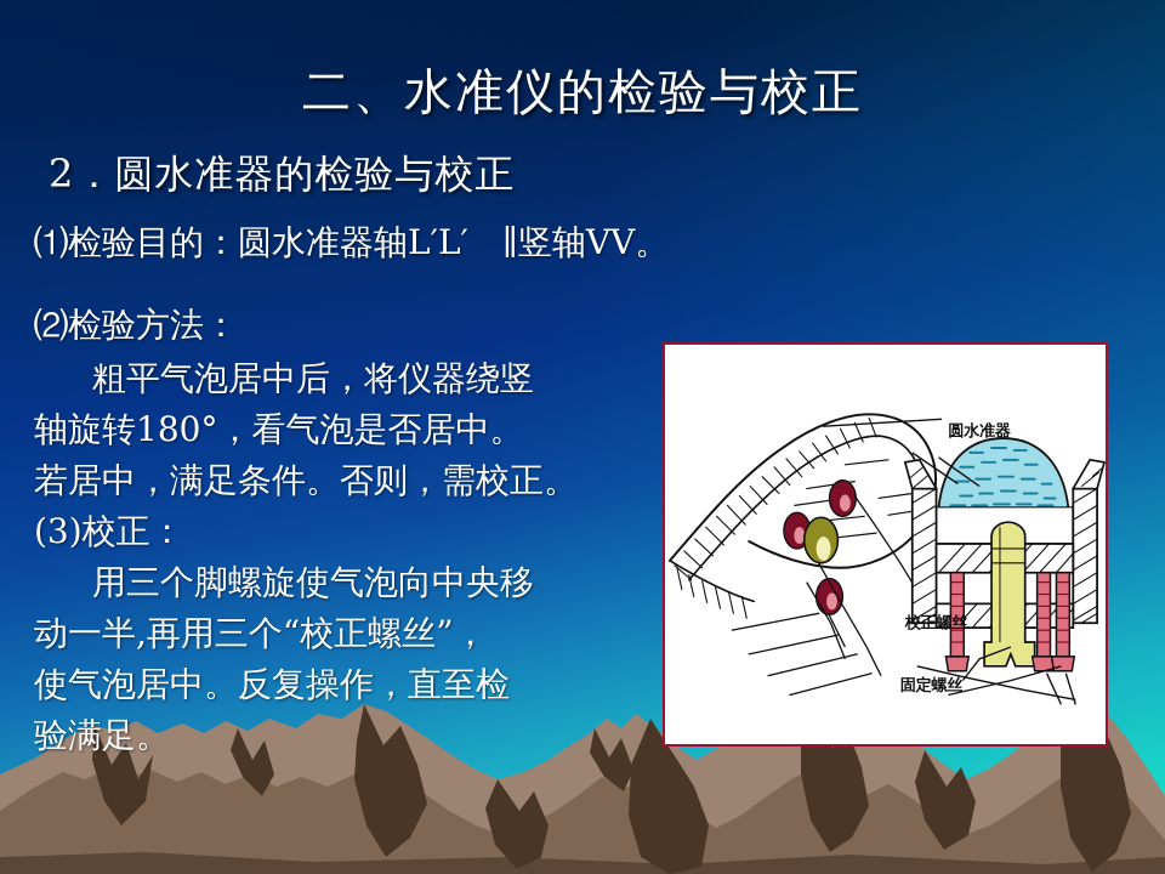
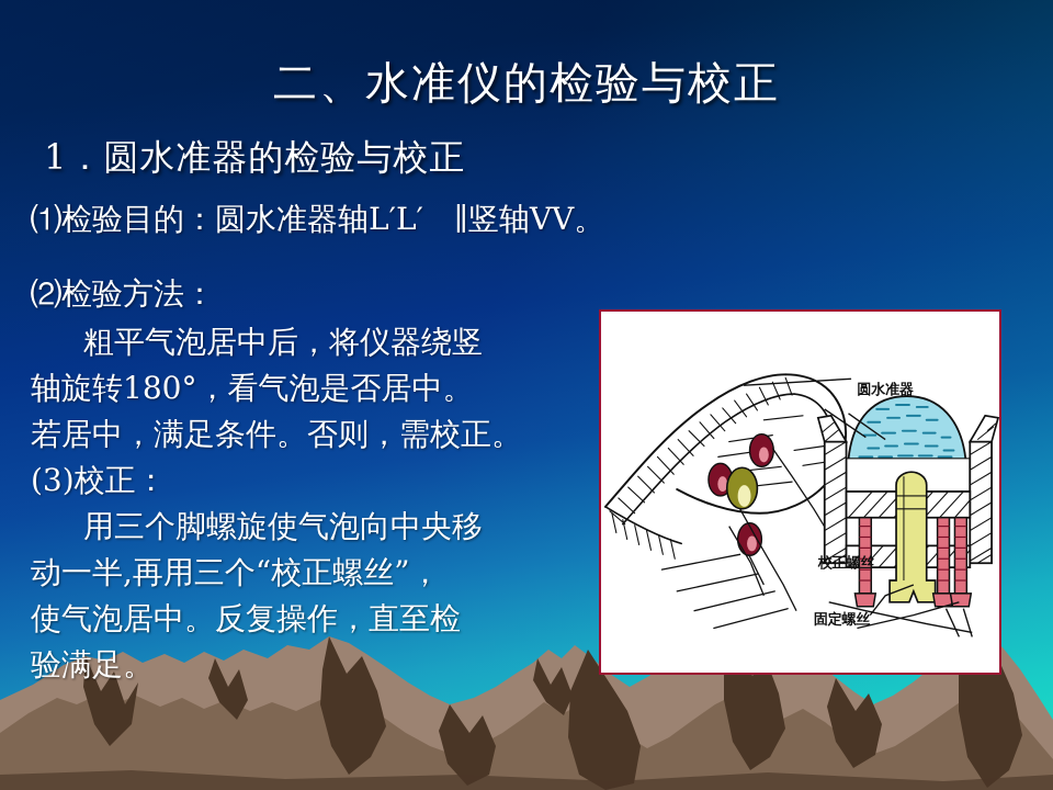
  二、水准仪的检验与校正
- 2．圆水准器的检验与校正
+ 1．圆水准器的检验与校正
  ⑴检验目的：圆水准器轴L′L′ ∥竖轴VV。
  ⑵检验方法：
  粗平气泡居中后，将仪器绕竖
  轴旋转180°，看气泡是否居中。
  若居中，满足条件。否则，需校正。
  (3)校正：
  用三个脚螺旋使气泡向中央移
  动一半,再用三个“校正螺丝”，
  使气泡居中。反复操作，直至检
  验满足。
  圆水准器
  校正螺丝
  固定螺丝
